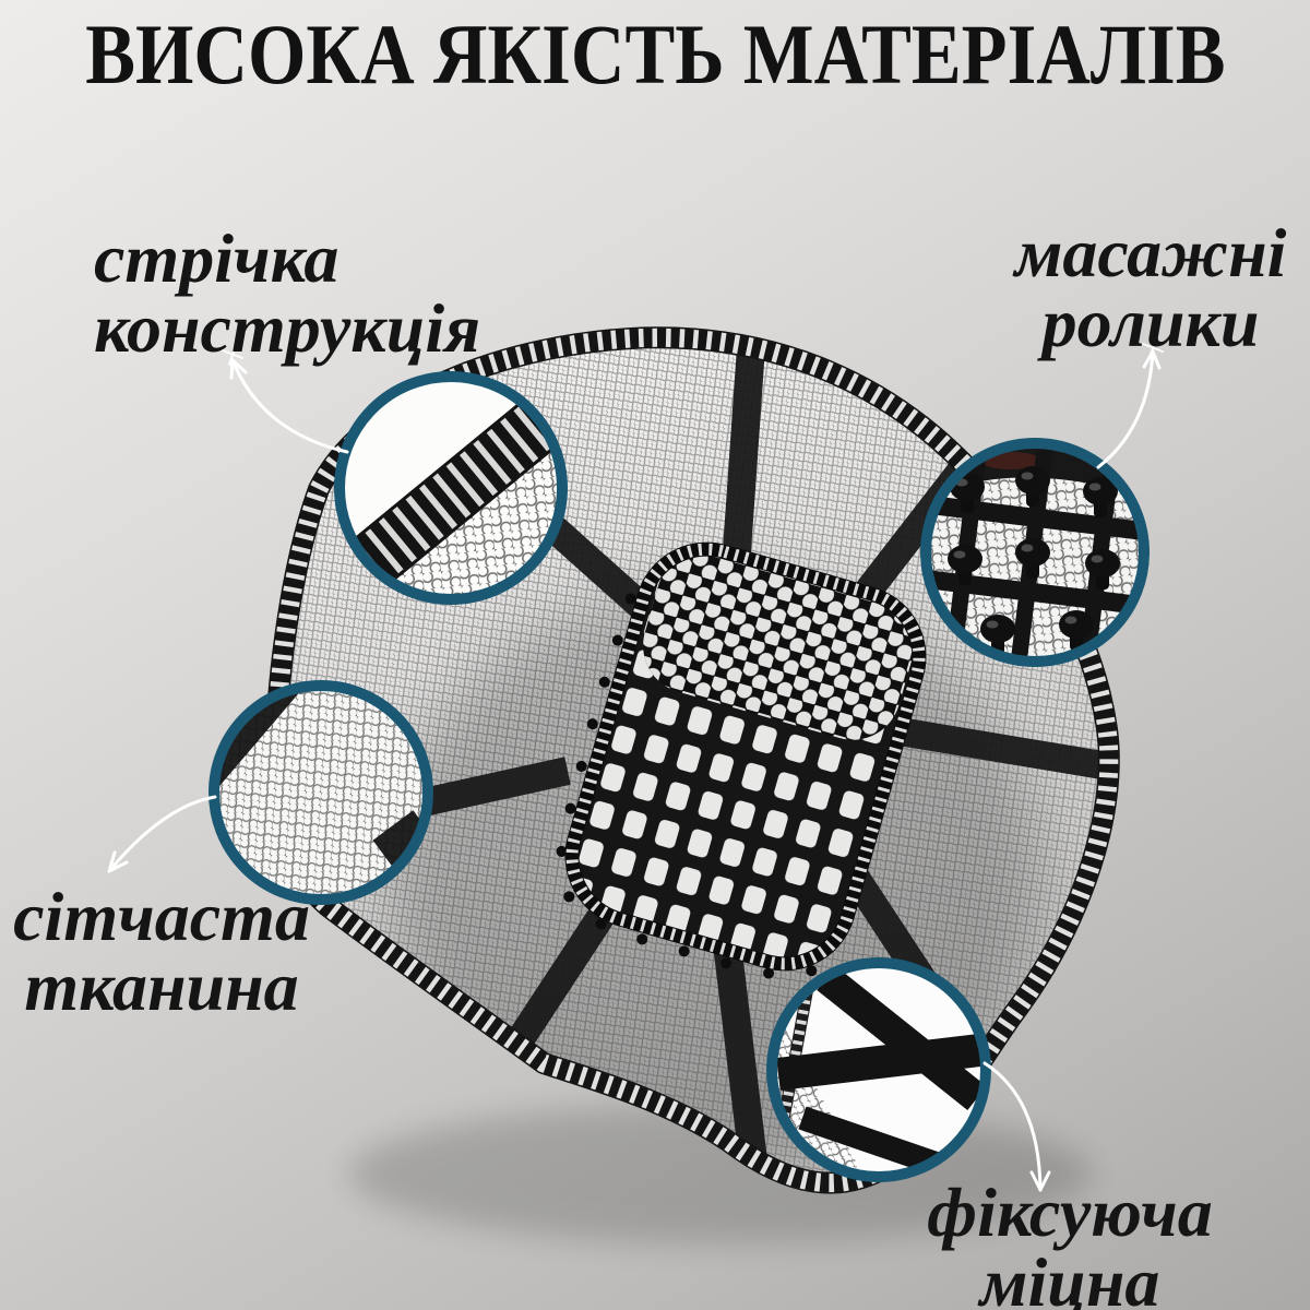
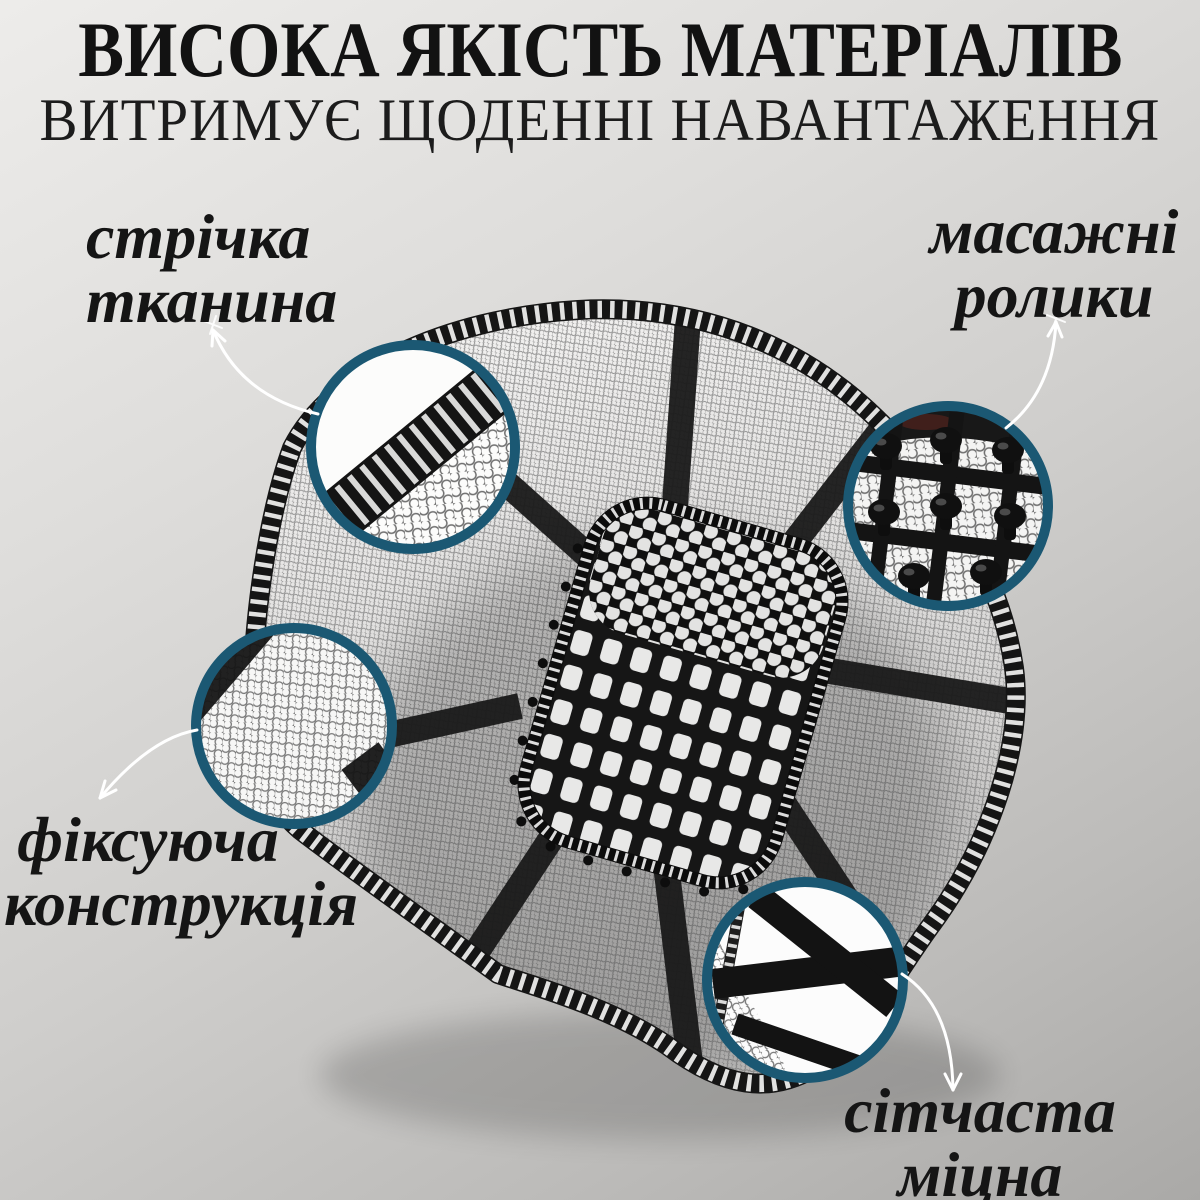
  ВИСОКА ЯКІСТЬ МАТЕРІАЛІВ
+ ВИТРИМУЄ ЩОДЕННІ НАВАНТАЖЕННЯ
  стрічка
- конструкція
+ тканина
  масажні
  ролики
- сітчаста
+ фіксуюча
- тканина
+ конструкція
- фіксуюча
+ сітчаста
  міцна
